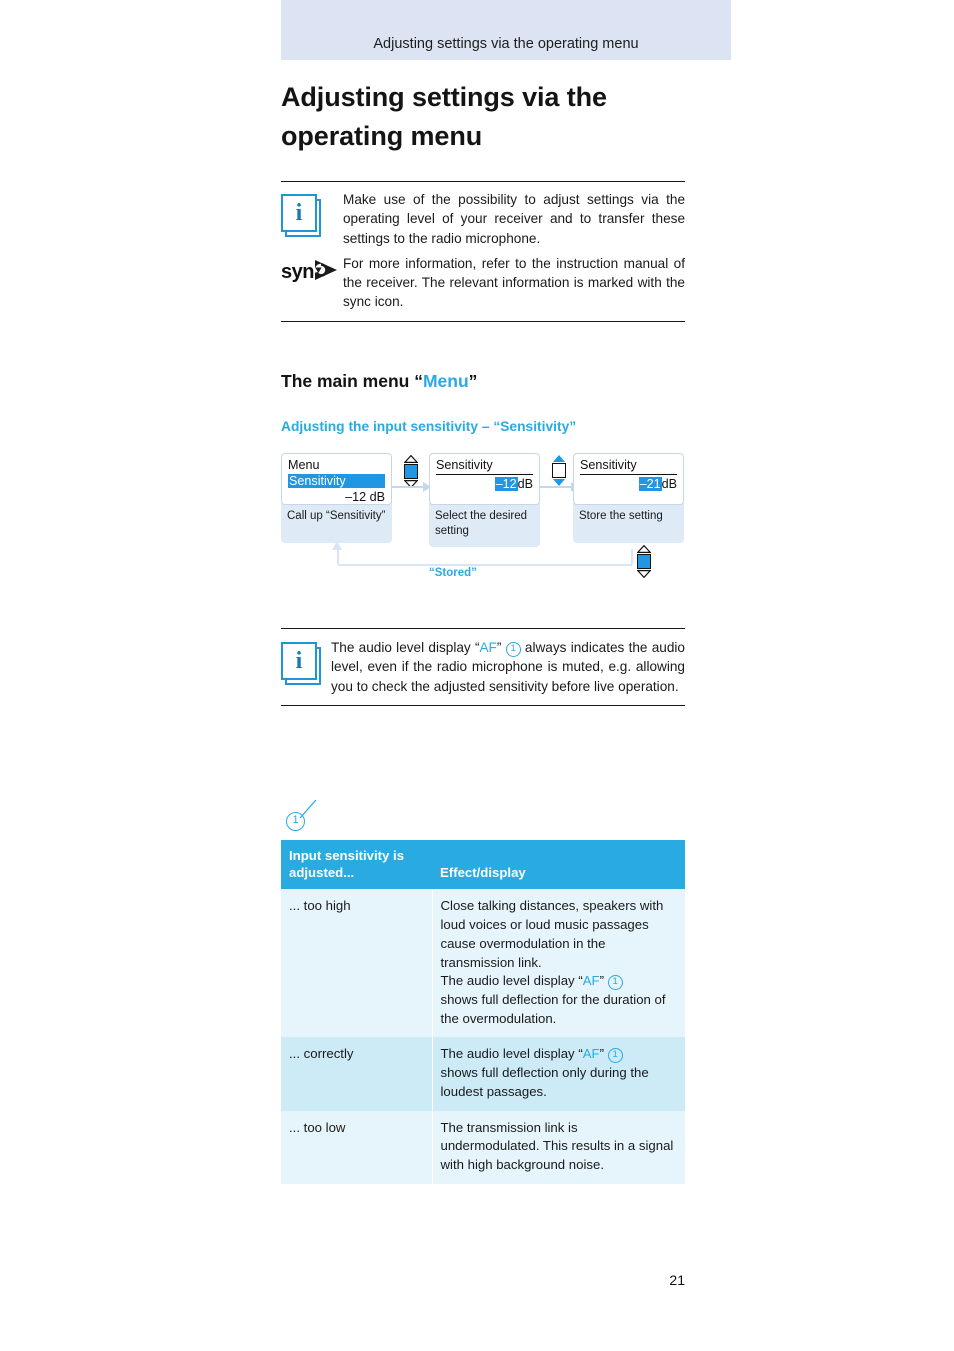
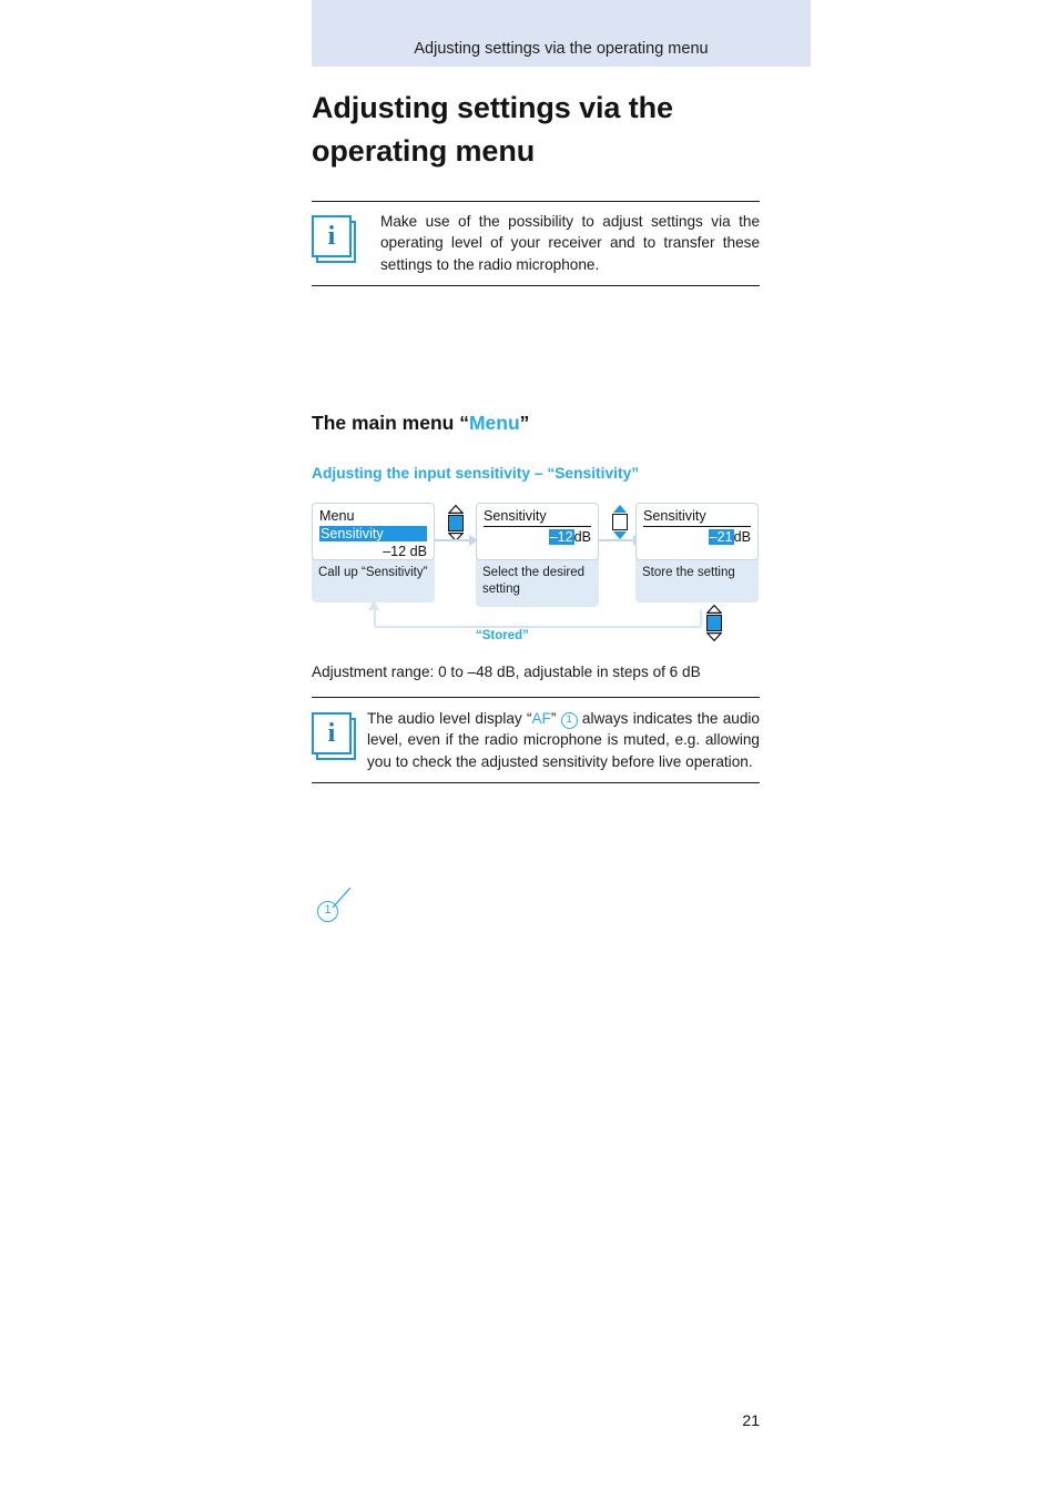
  Adjusting settings via the operating menu
  Adjusting settings via the operating menu
  i
  Make use of the possibility to adjust settings via the operating level of your receiver and to transfer these settings to the radio microphone.
- syn
- For more information, refer to the instruction manual of the receiver. The relevant information is marked with the sync icon.
  The main menu “Menu”
  Adjusting the input sensitivity – “Sensitivity”
  Menu
  Sensitivity
  –12 dB
  Call up “Sensitivity”
  Sensitivity
  –12dB
  Select the desired setting
  Sensitivity
  –21dB
  Store the setting
  “Stored”
+ Adjustment range: 0 to –48 dB, adjustable in steps of 6 dB
  i
  The audio level display “AF” 1 always indicates the audio level, even if the radio microphone is muted, e.g. allowing you to check the adjusted sensitivity before live operation.
  1
- Input sensitivity is adjusted...	Effect/display
- ... too high	Close talking distances, speakers with loud voices or loud music passages cause overmodulation in the transmission link. The audio level display “AF” 1 shows full deflection for the duration of the overmodulation.
- ... correctly	The audio level display “AF” 1 shows full deflection only during the loudest passages.
- ... too low	The transmission link is undermodulated. This results in a signal with high background noise.
  21
